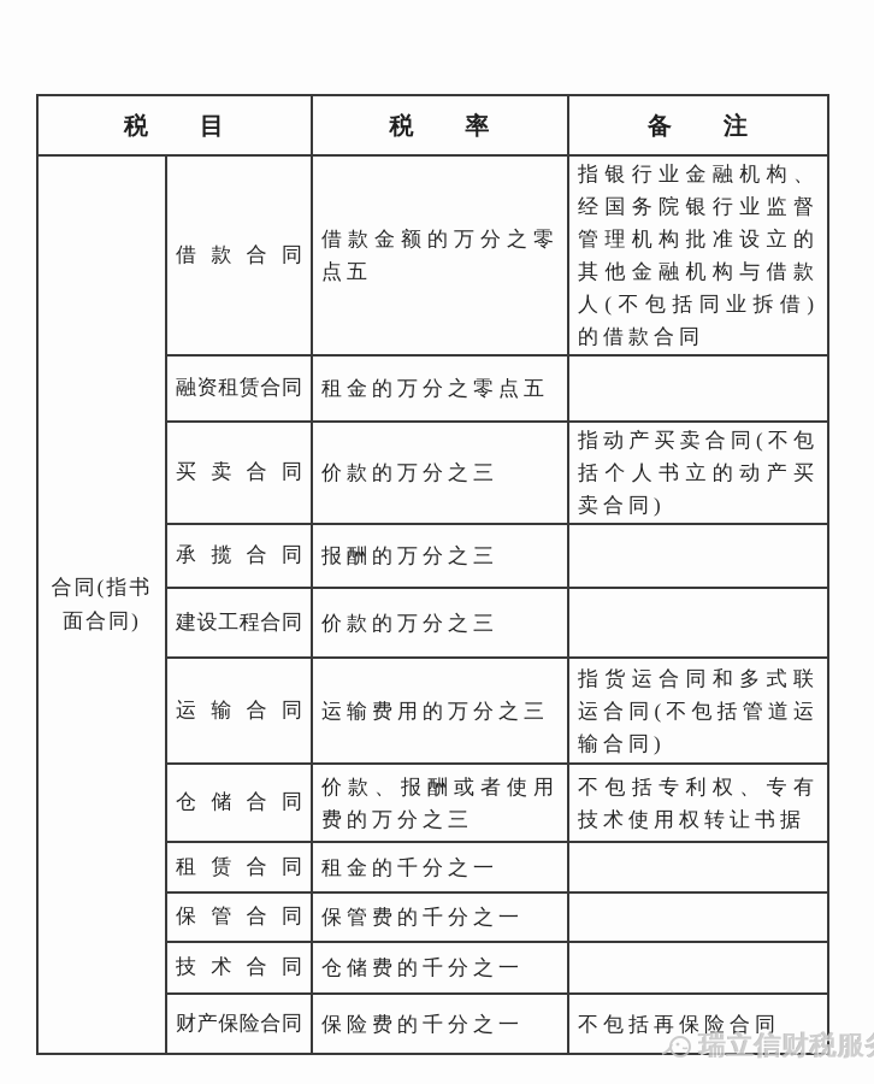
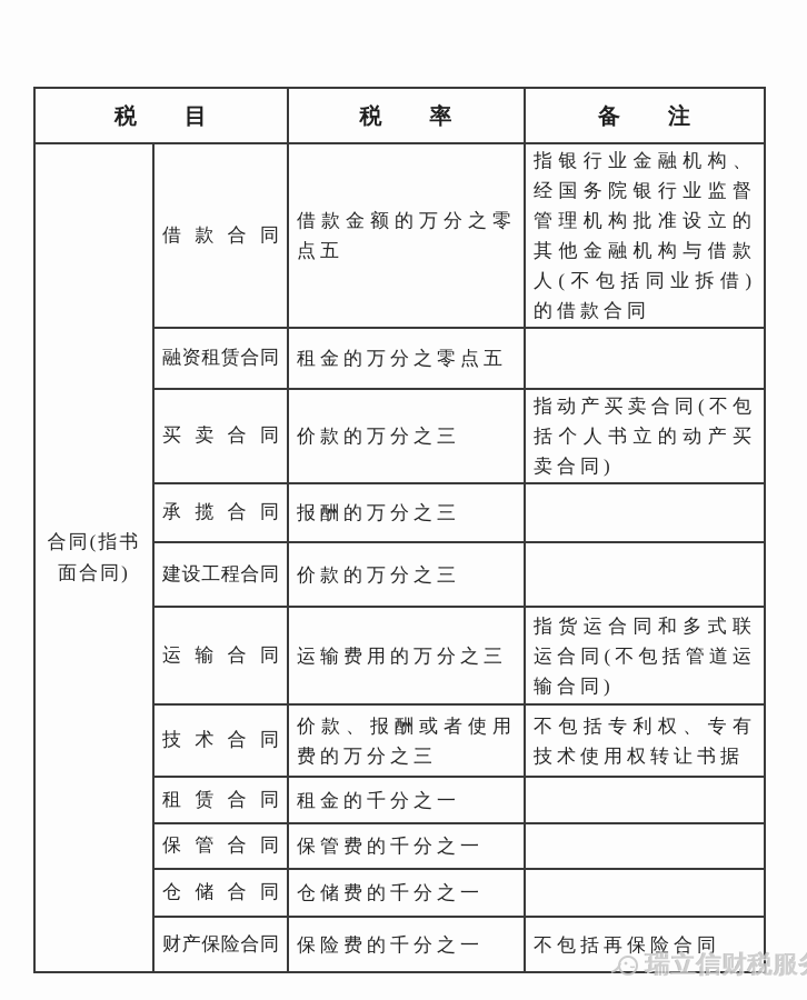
  税 目	税 率	备 注
  合同(指书面合同)	借款合同	借款金额的万分之零点五	指银行业金融机构、经国务院银行业监督管理机构批准设立的其他金融机构与借款人(不包括同业拆借)的借款合同
  融资租赁合同	租金的万分之零点五
  买卖合同	价款的万分之三	指动产买卖合同(不包括个人书立的动产买卖合同)
  承揽合同	报酬的万分之三
  建设工程合同	价款的万分之三
  运输合同	运输费用的万分之三	指货运合同和多式联运合同(不包括管道运输合同)
- 仓储合同	价款、报酬或者使用费的万分之三	不包括专利权、专有技术使用权转让书据
+ 技术合同	价款、报酬或者使用费的万分之三	不包括专利权、专有技术使用权转让书据
  租赁合同	租金的千分之一
  保管合同	保管费的千分之一
- 技术合同	仓储费的千分之一
+ 仓储合同	仓储费的千分之一
  财产保险合同	保险费的千分之一	不包括再保险合同
  瑞立信财税服
